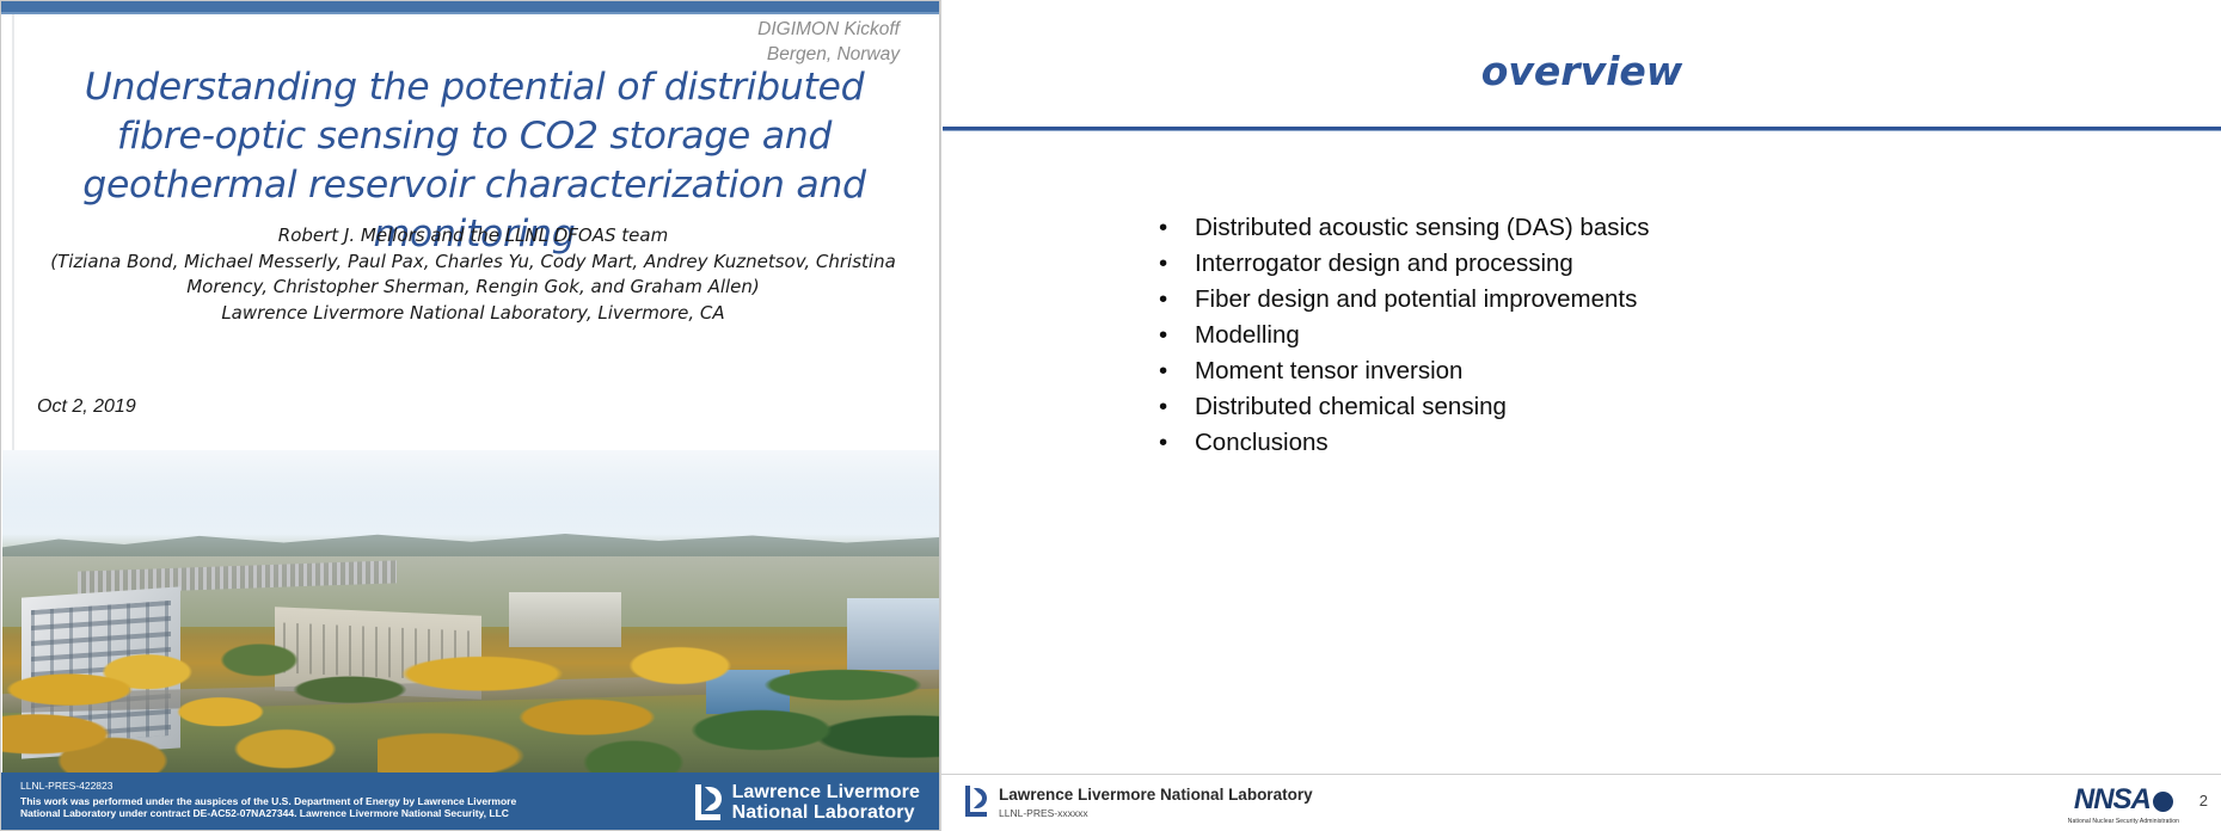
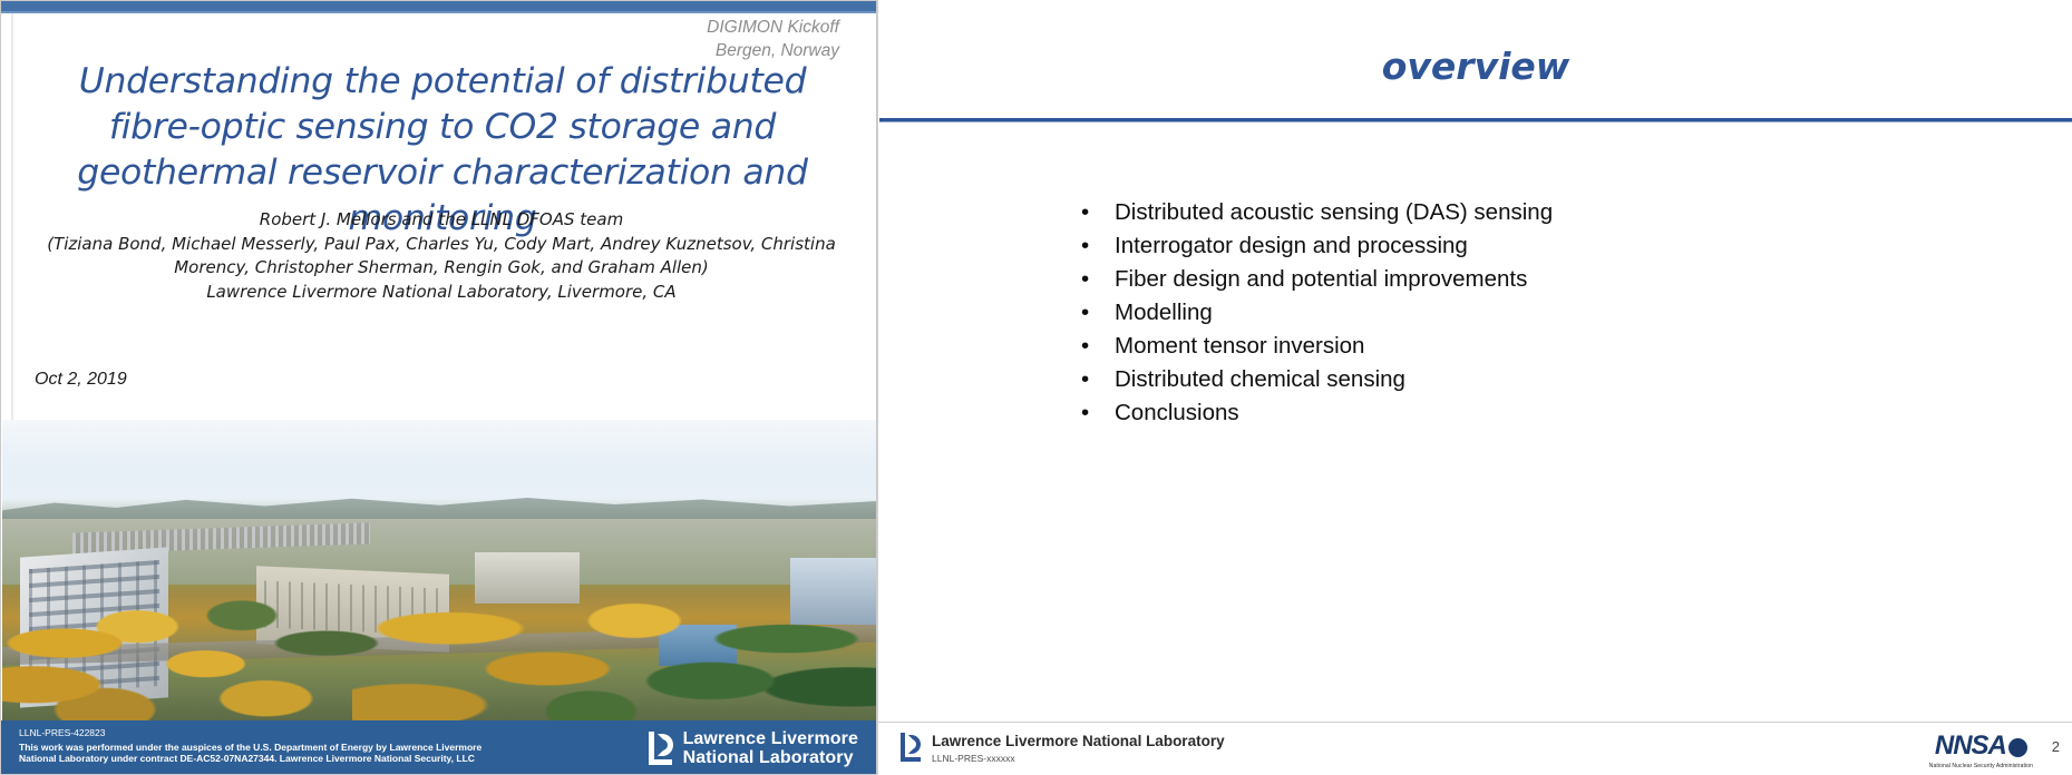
  DIGIMON Kickoff
  Bergen, Norway
  Understanding the potential of distributed fibre-optic sensing to CO2 storage and geothermal reservoir characterization and monitoring
  Robert J. Mellors and the LLNL DFOAS team
  (Tiziana Bond, Michael Messerly, Paul Pax, Charles Yu, Cody Mart, Andrey Kuznetsov, Christina
  Morency, Christopher Sherman, Rengin Gok, and Graham Allen)
  Lawrence Livermore National Laboratory, Livermore, CA
  Oct 2, 2019
  LLNL-PRES-422823
  This work was performed under the auspices of the U.S. Department of Energy by Lawrence Livermore National Laboratory under contract DE-AC52-07NA27344. Lawrence Livermore National Security, LLC
  Lawrence Livermore
  National Laboratory
  overview
  •
- Distributed acoustic sensing (DAS) basics
+ Distributed acoustic sensing (DAS) sensing
  •
  Interrogator design and processing
  •
  Fiber design and potential improvements
  •
  Modelling
  •
  Moment tensor inversion
  •
  Distributed chemical sensing
  •
  Conclusions
  Lawrence Livermore National Laboratory
  LLNL-PRES-xxxxxx
  NNSA
  2
